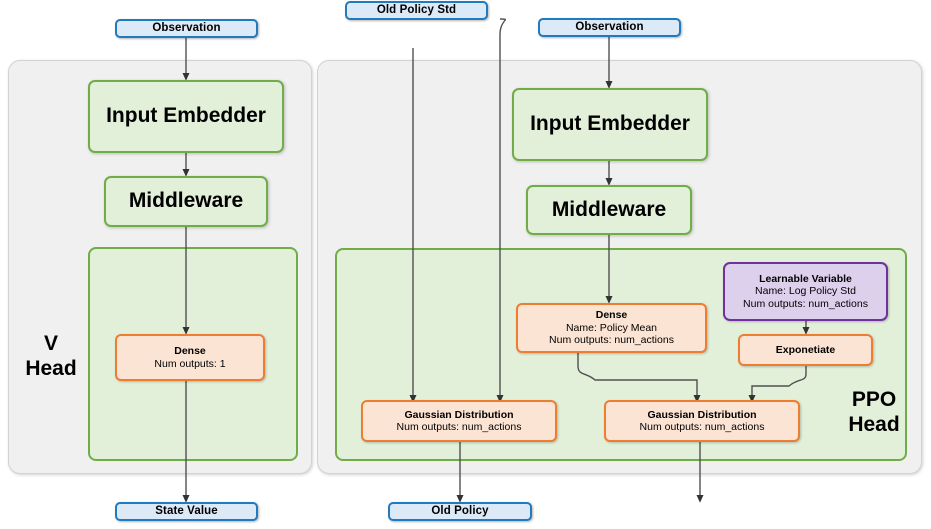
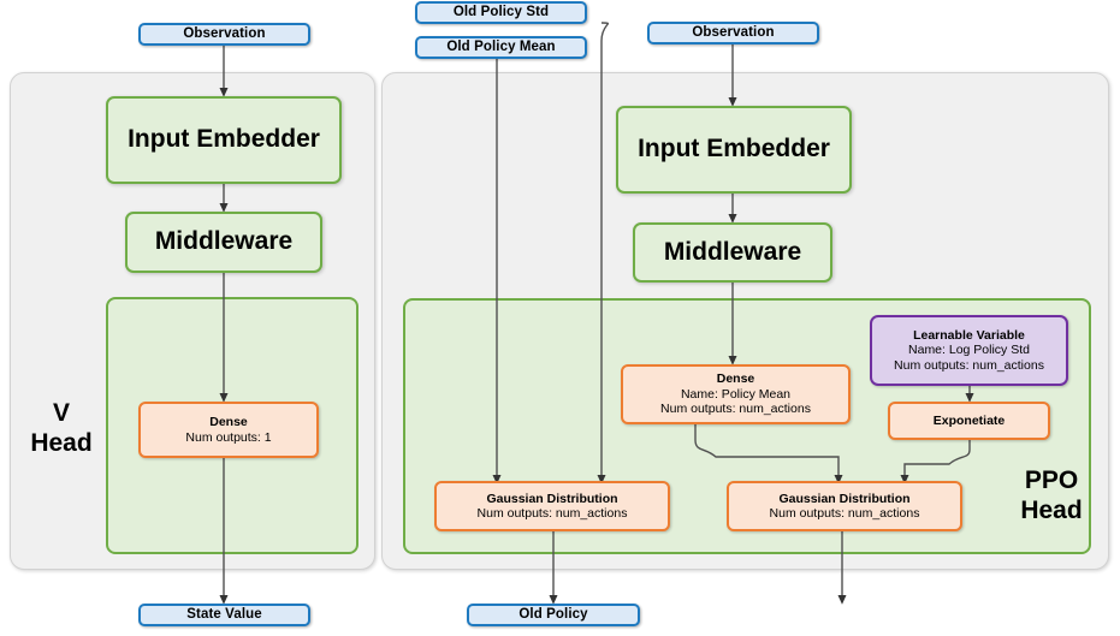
  Observation
  Old Policy Std
+ Old Policy Mean
  Observation
  V Head
  Input Embedder
  Middleware
  Dense
  Num outputs: 1
  PPO Head
  Input Embedder
  Middleware
  Dense
  Name: Policy Mean
  Num outputs: num_actions
  Learnable Variable
  Name: Log Policy Std
  Num outputs: num_actions
  Exponetiate
  Gaussian Distribution
  Num outputs: num_actions
  Gaussian Distribution
  Num outputs: num_actions
  State Value
  Old Policy
